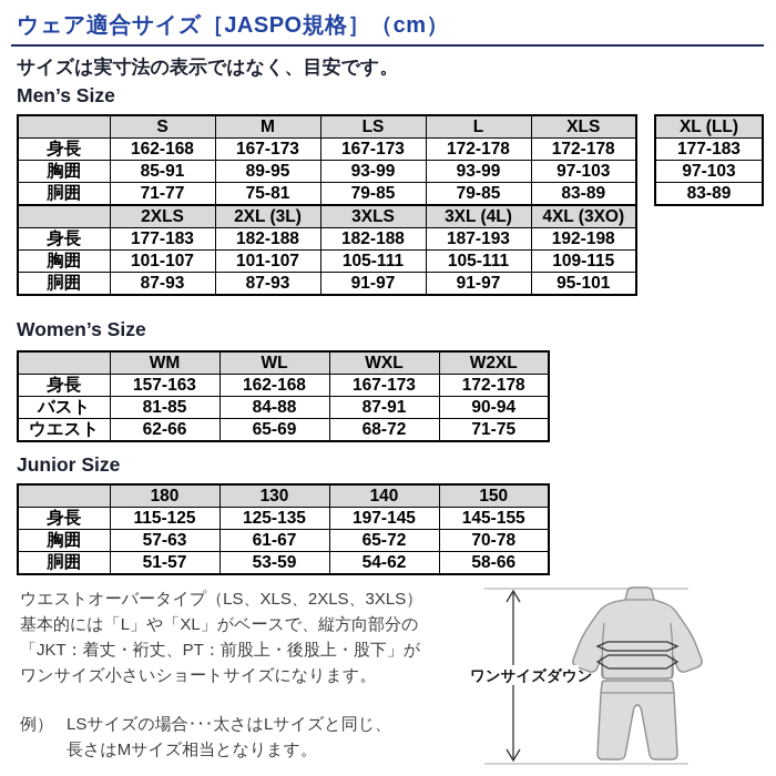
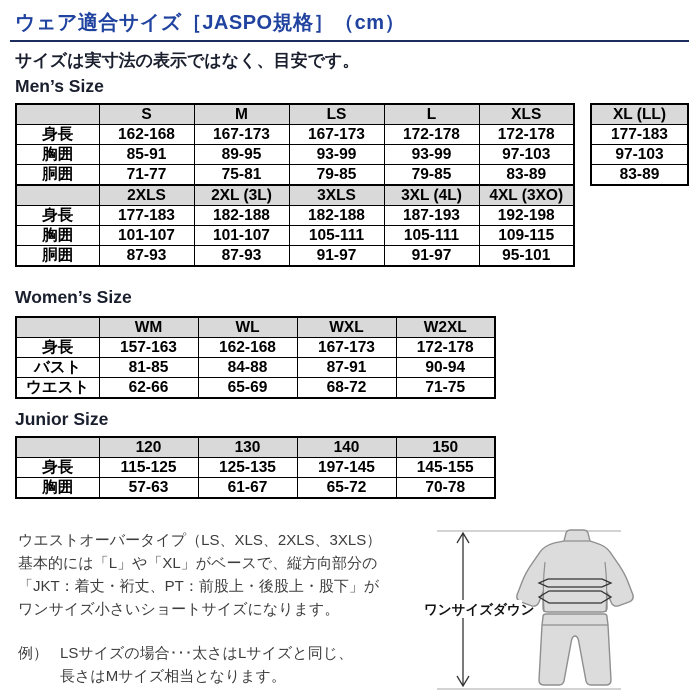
  ウェア適合サイズ［JASPO規格］（cm）
  サイズは実寸法の表示ではなく、目安です。
  Men’s Size
  	S	M	LS	L	XLS
  身長	162-168	167-173	167-173	172-178	172-178
  胸囲	85-91	89-95	93-99	93-99	97-103
  胴囲	71-77	75-81	79-85	79-85	83-89
  	2XLS	2XL (3L)	3XLS	3XL (4L)	4XL (3XO)
  身長	177-183	182-188	182-188	187-193	192-198
  胸囲	101-107	101-107	105-111	105-111	109-115
  胴囲	87-93	87-93	91-97	91-97	95-101
  XL (LL)
  177-183
  97-103
  83-89
  Women’s Size
  	WM	WL	WXL	W2XL
  身長	157-163	162-168	167-173	172-178
  バスト	81-85	84-88	87-91	90-94
  ウエスト	62-66	65-69	68-72	71-75
  Junior Size
- 	180	130	140	150
+ 	120	130	140	150
  身長	115-125	125-135	197-145	145-155
  胸囲	57-63	61-67	65-72	70-78
- 胴囲	51-57	53-59	54-62	58-66
  ウエストオーバータイプ（LS、XLS、2XLS、3XLS）
  基本的には「L」や「XL」がベースで、縦方向部分の
  「JKT：着丈・裄丈、PT：前股上・後股上・股下」が
  ワンサイズ小さいショートサイズになります。
  例）
  LSサイズの場合･･･太さはLサイズと同じ、
  長さはMサイズ相当となります。
  ワンサイズダウン
